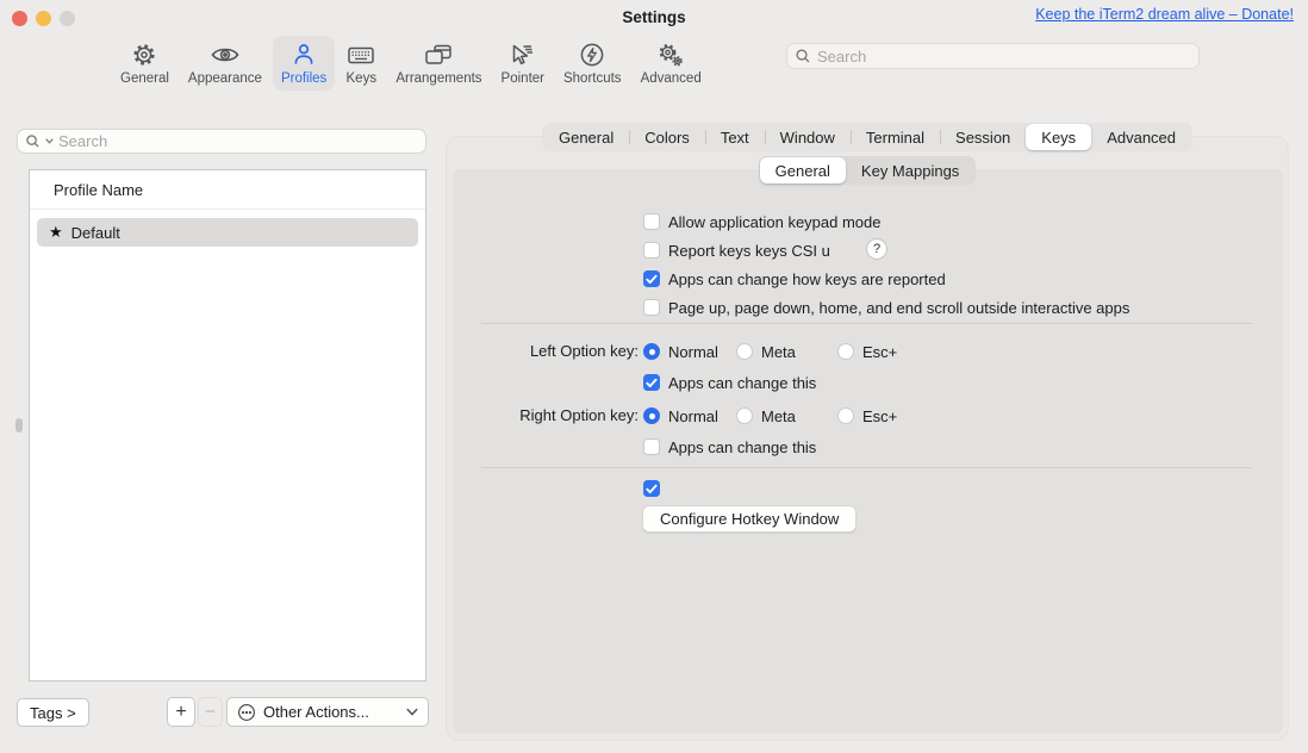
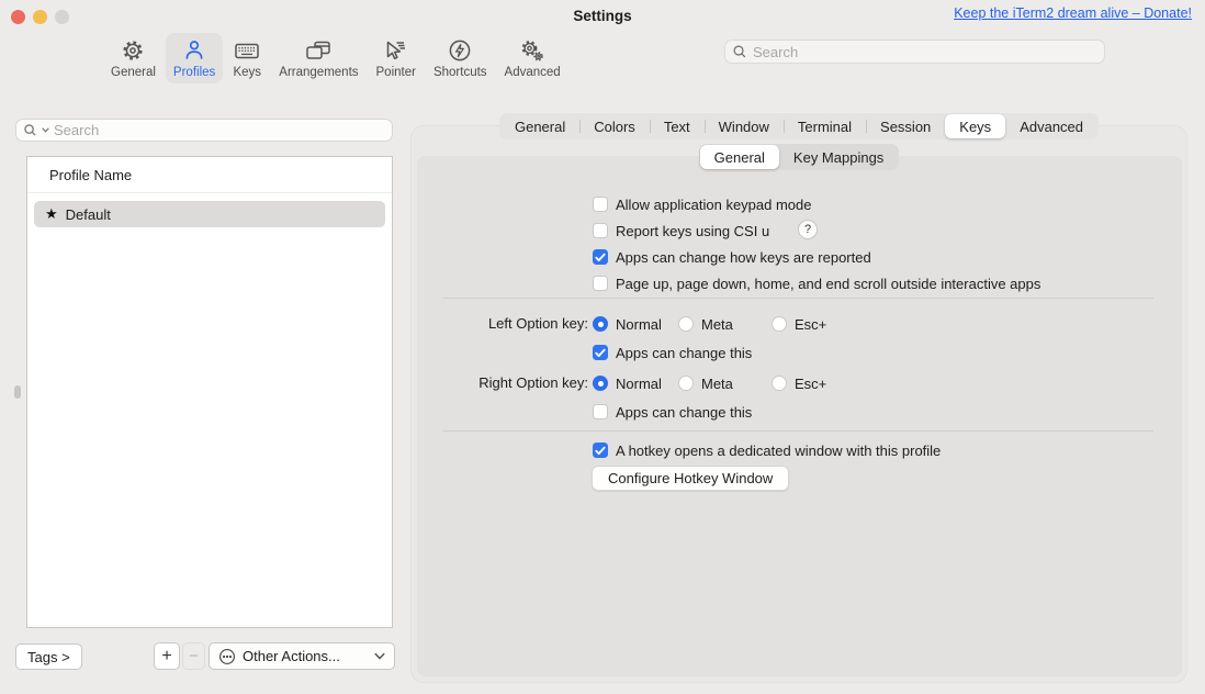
  Settings
  Keep the iTerm2 dream alive – Donate!
  General
- Appearance
  Profiles
  Keys
  Arrangements
  Pointer
  Shortcuts
  Advanced
  Search
  Search
  Profile Name
  ★
  Default
  Tags >
  +
  −
  Other Actions...
  General
  Colors
  Text
  Window
  Terminal
  Session
  Keys
  Advanced
  General
  Key Mappings
  Allow application keypad mode
- Report keys keys CSI u
+ Report keys using CSI u
  ?
  Apps can change how keys are reported
  Page up, page down, home, and end scroll outside interactive apps
  Left Option key:
  Normal
  Meta
  Esc+
  Apps can change this
  Right Option key:
  Normal
  Meta
  Esc+
  Apps can change this
+ A hotkey opens a dedicated window with this profile
  Configure Hotkey Window
